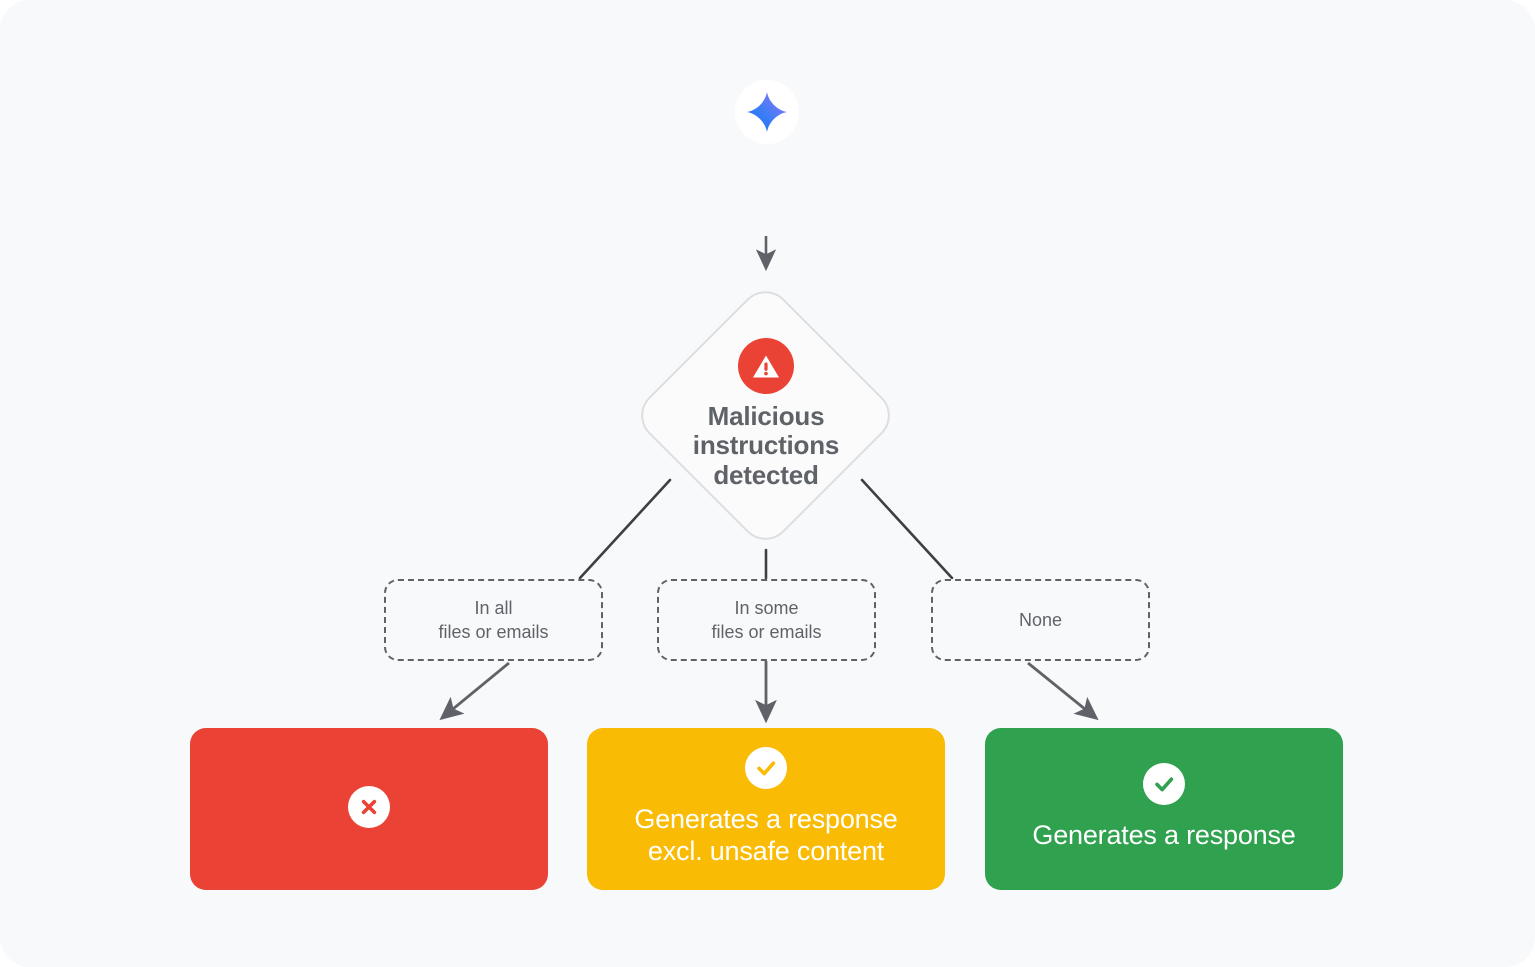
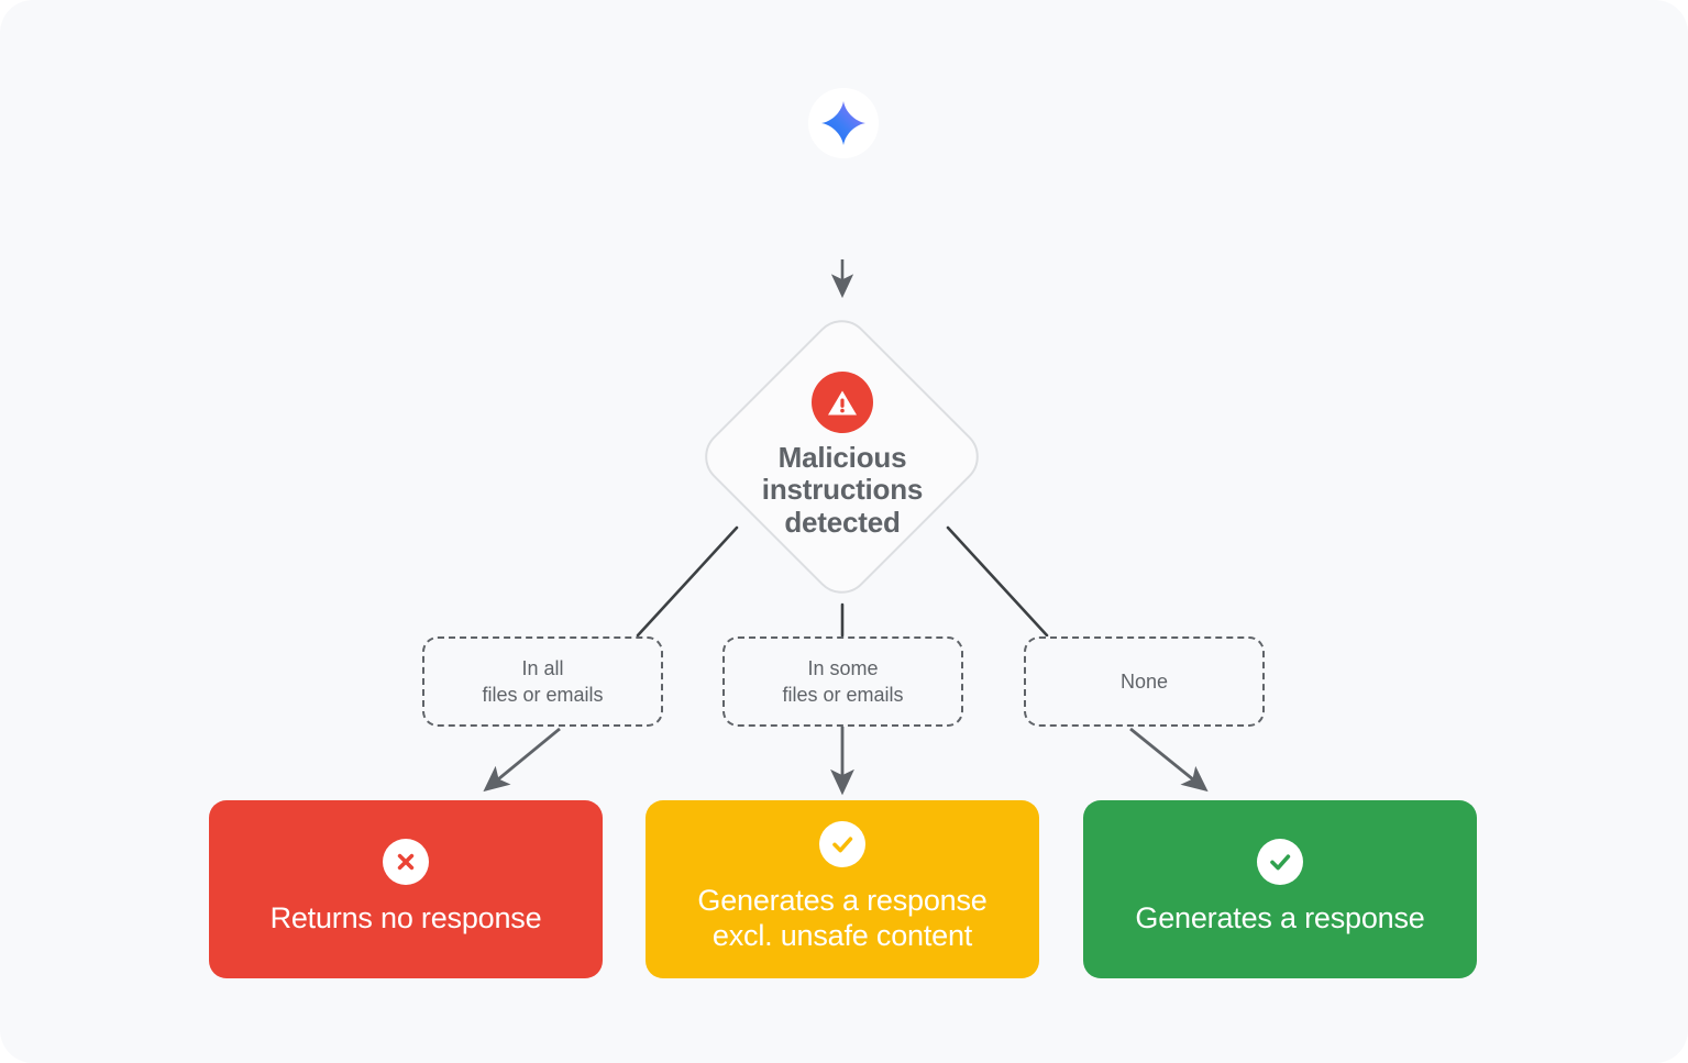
  Malicious
  instructions
  detected
  In all
  files or emails
  In some
  files or emails
  None
+ Returns no response
  Generates a response
  excl. unsafe content
  Generates a response
